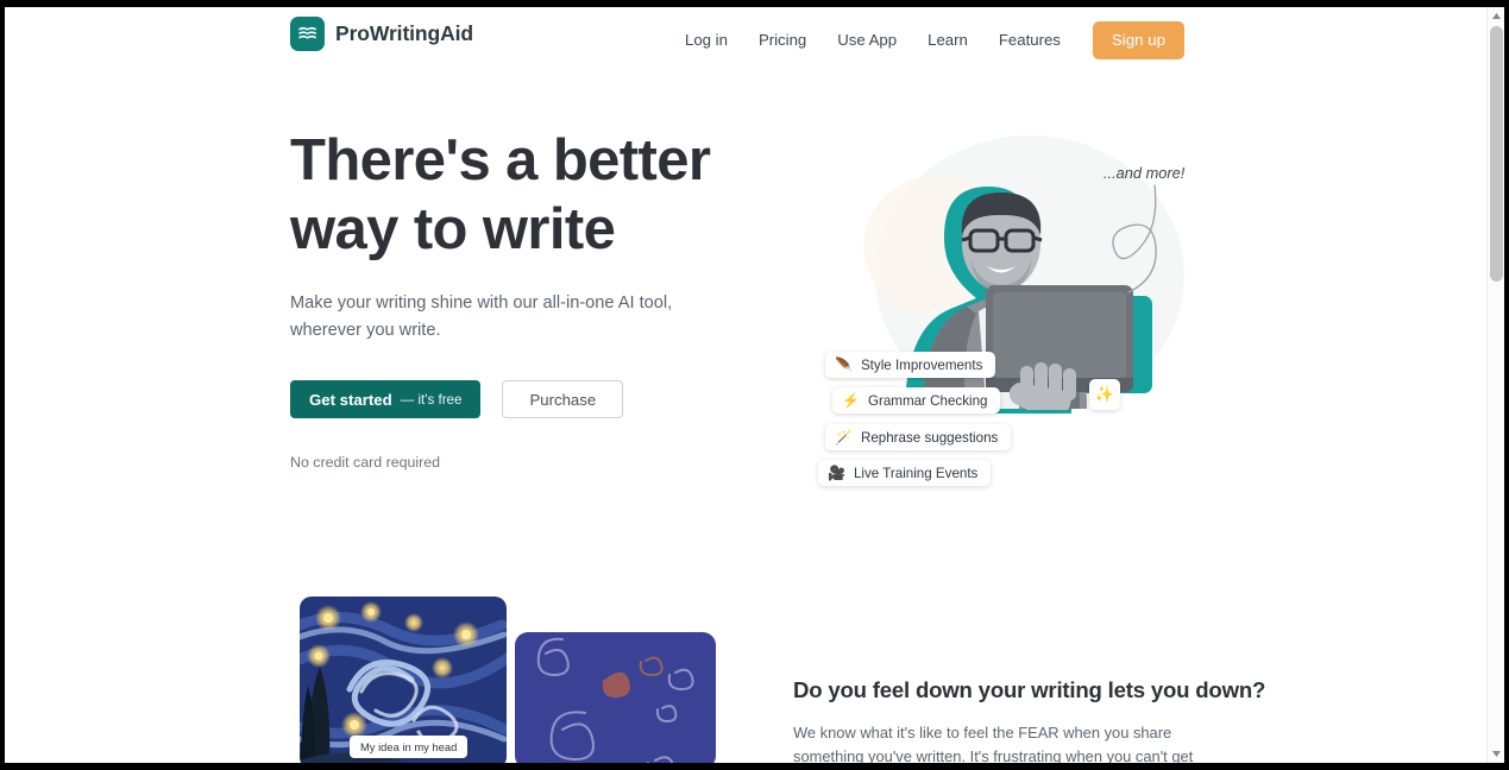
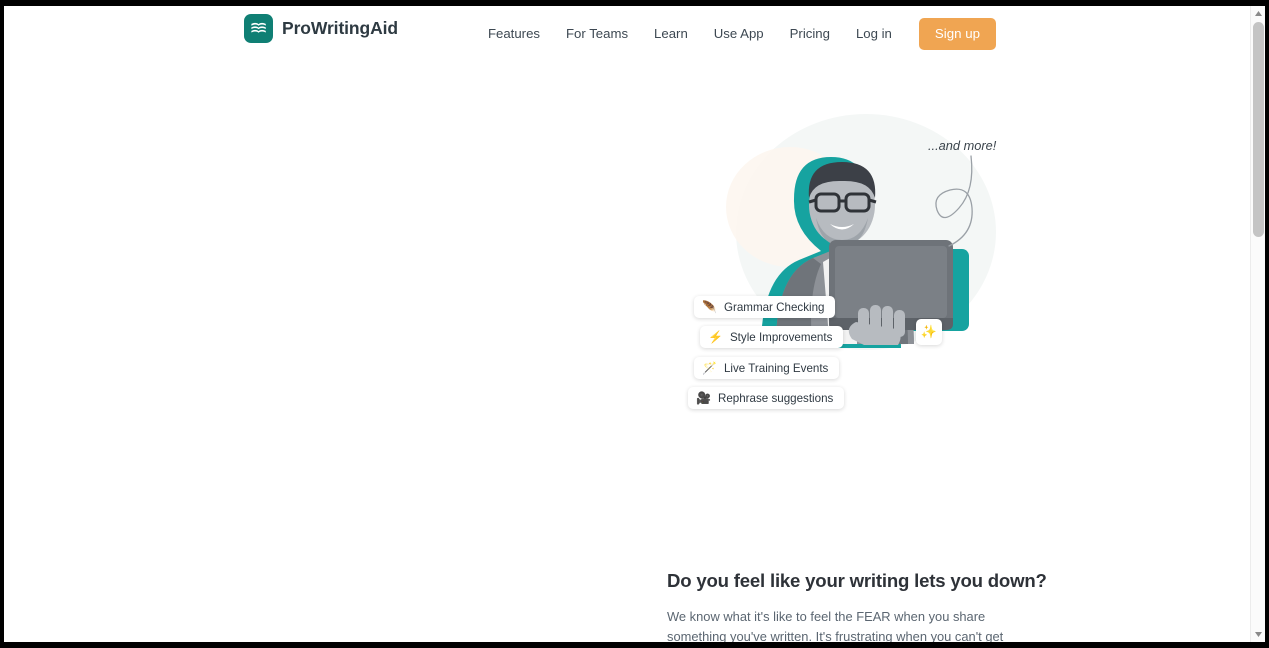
  ProWritingAid
- Log in
+ Features
+ For Teams
- Pricing
+ Learn
  Use App
- Learn
+ Pricing
- Features
+ Log in
  Sign up
- There's a better
- way to write
- Make your writing shine with our all-in-one AI tool, wherever you write.
- Get started
- — it's free
- Purchase
- No credit card required
  ...and more!
  ✨
  🪶
- Style Improvements
+ Grammar Checking
  ⚡
- Grammar Checking
+ Style Improvements
  🪄
- Rephrase suggestions
+ Live Training Events
  🎥
- Live Training Events
+ Rephrase suggestions
- My idea in my head
- Do you feel down your writing lets you down?
+ Do you feel like your writing lets you down?
  We know what it's like to feel the FEAR when you share something you've written. It's frustrating when you can't get
